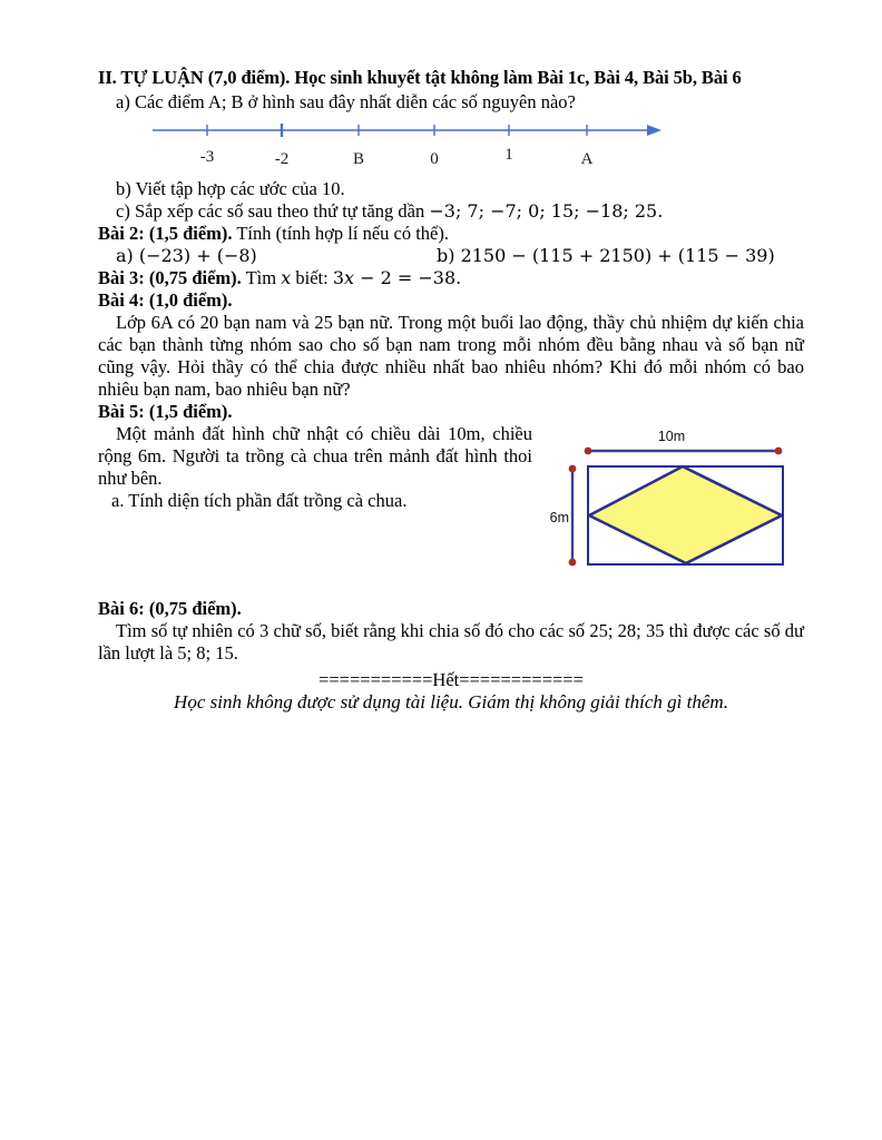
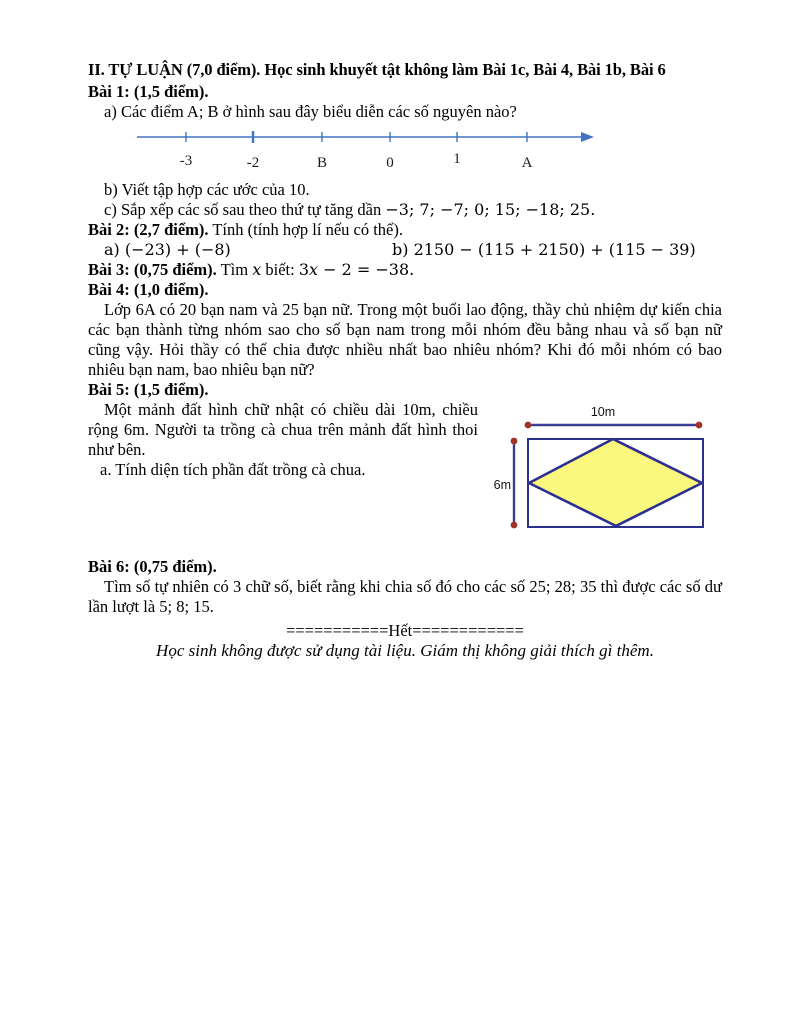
- II. TỰ LUẬN (7,0 điểm). Học sinh khuyết tật không làm Bài 1c, Bài 4, Bài 5b, Bài 6
+ II. TỰ LUẬN (7,0 điểm). Học sinh khuyết tật không làm Bài 1c, Bài 4, Bài 1b, Bài 6
+ Bài 1: (1,5 điểm).
- a) Các điểm A; B ở hình sau đây nhất diễn các số nguyên nào?
+ a) Các điểm A; B ở hình sau đây biểu diễn các số nguyên nào?
  -3
  -2
  B
  0
  1
  A
  b) Viết tập hợp các ước của 10.
  c) Sắp xếp các số sau theo thứ tự tăng dần −3; 7; −7; 0; 15; −18; 25.
- Bài 2: (1,5 điểm). Tính (tính hợp lí nếu có thể).
+ Bài 2: (2,7 điểm). Tính (tính hợp lí nếu có thể).
  a) (−23) + (−8)
  b) 2150 − (115 + 2150) + (115 − 39)
  Bài 3: (0,75 điểm). Tìm x biết: 3x − 2 = −38.
  Bài 4: (1,0 điểm).
  Lớp 6A có 20 bạn nam và 25 bạn nữ. Trong một buổi lao động, thầy chủ nhiệm dự kiến chia các bạn thành từng nhóm sao cho số bạn nam trong mỗi nhóm đều bằng nhau và số bạn nữ cũng vậy. Hỏi thầy có thể chia được nhiều nhất bao nhiêu nhóm? Khi đó mỗi nhóm có bao nhiêu bạn nam, bao nhiêu bạn nữ?
  Bài 5: (1,5 điểm).
  Một mảnh đất hình chữ nhật có chiều dài 10m, chiều rộng 6m. Người ta trồng cà chua trên mảnh đất hình thoi như bên.
  a. Tính diện tích phần đất trồng cà chua.
  10m
  6m
  Bài 6: (0,75 điểm).
  Tìm số tự nhiên có 3 chữ số, biết rằng khi chia số đó cho các số 25; 28; 35 thì được các số dư lần lượt là 5; 8; 15.
  ===========Hết============
  Học sinh không được sử dụng tài liệu. Giám thị không giải thích gì thêm.
